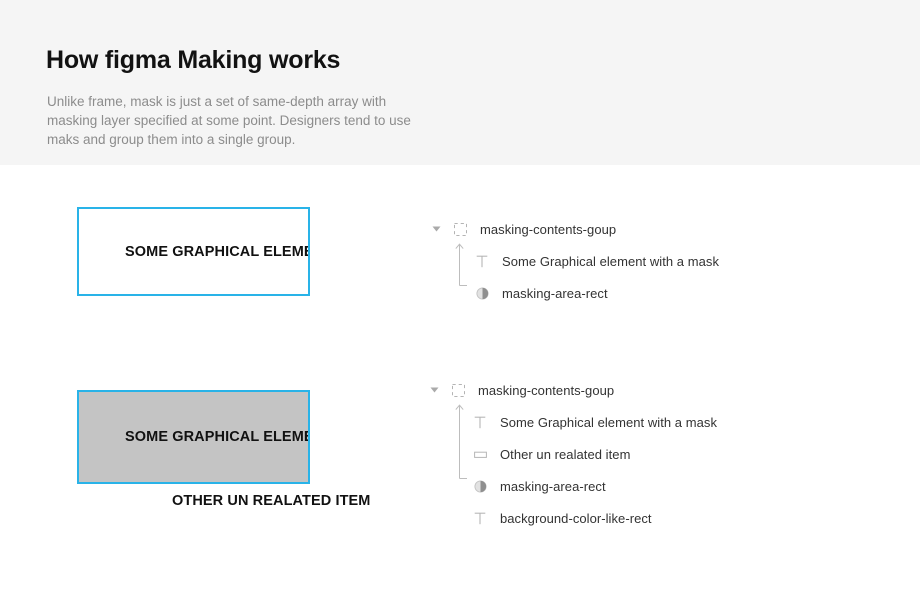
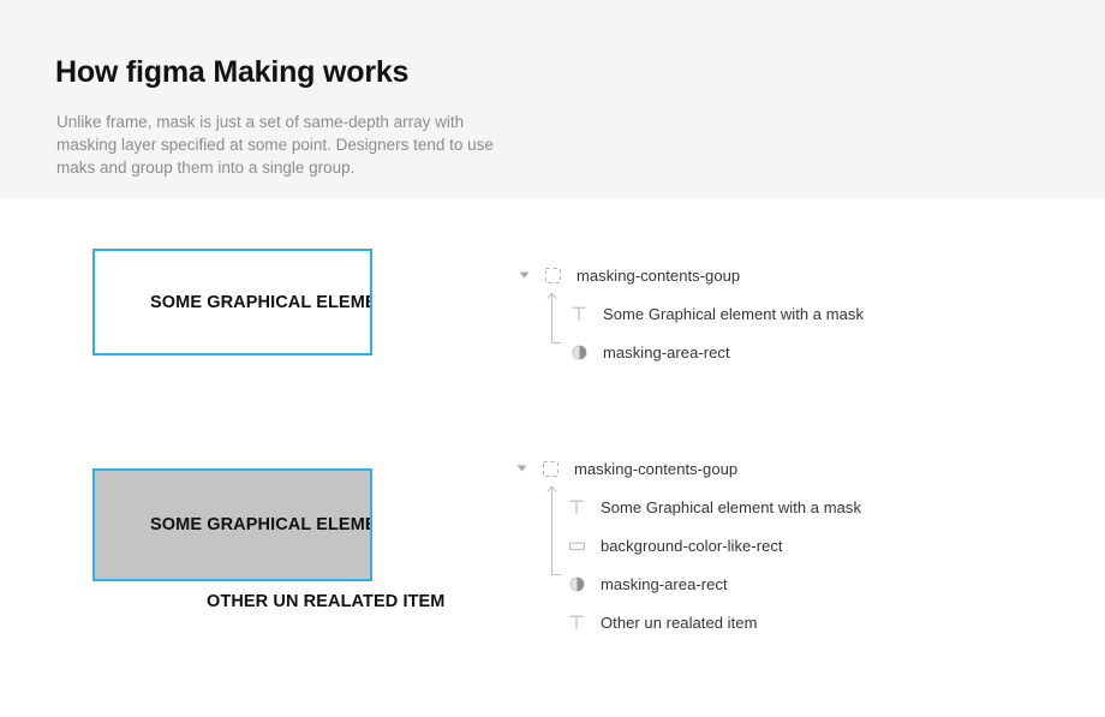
  How figma Making works
  Unlike frame, mask is just a set of same-depth array with masking layer specified at some point. Designers tend to use maks and group them into a single group.
  SOME GRAPHICAL ELEM
  SOME GRAPHICAL ELEM
  OTHER UN REALATED ITEM
  masking-contents-goup
  Some Graphical element with a mask
  masking-area-rect
  masking-contents-goup
  Some Graphical element with a mask
- Other un realated item
+ background-color-like-rect
  masking-area-rect
- background-color-like-rect
+ Other un realated item
